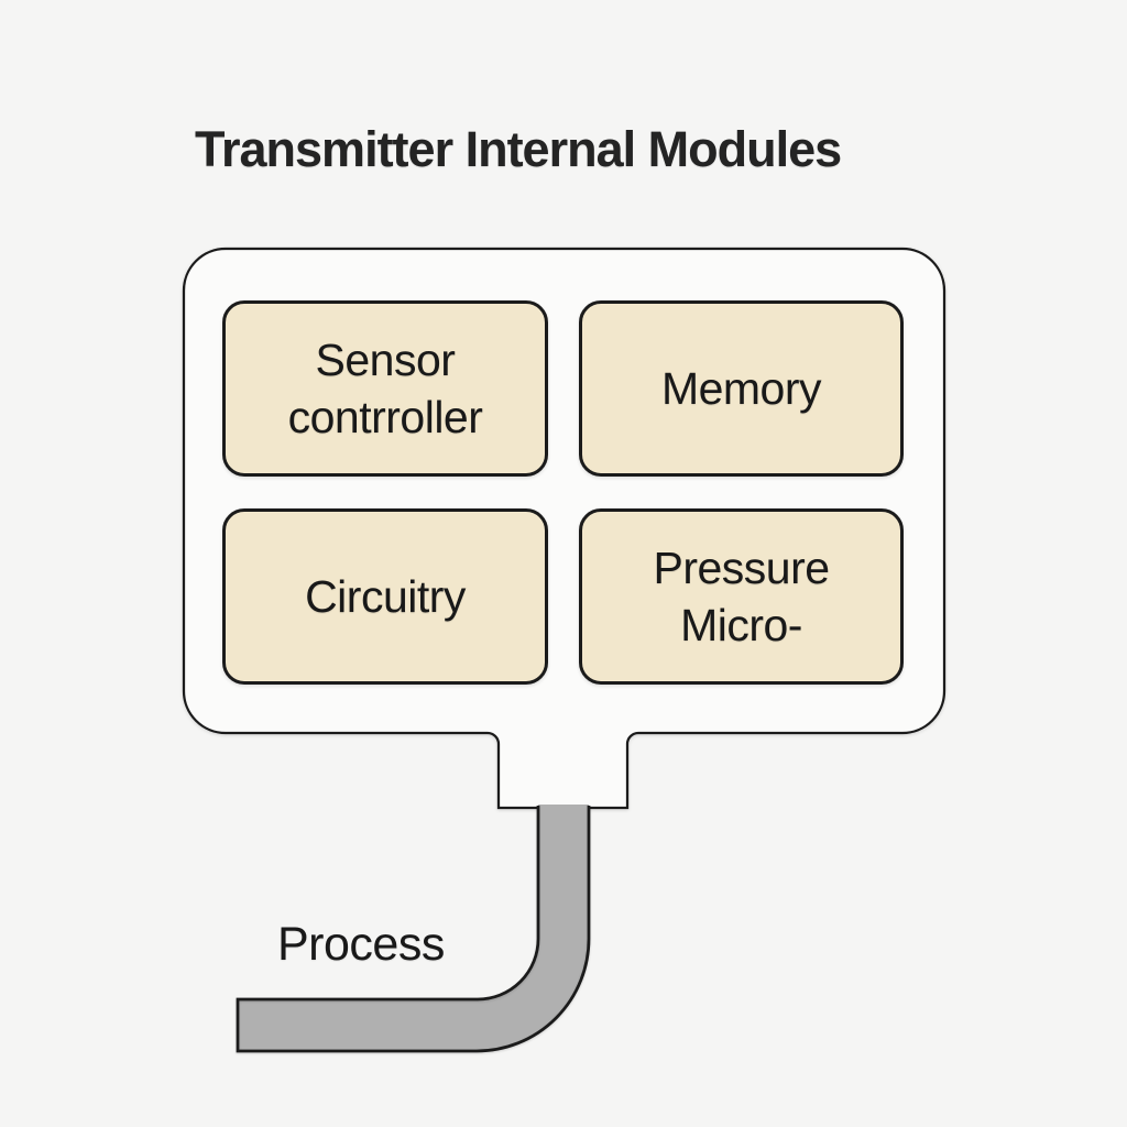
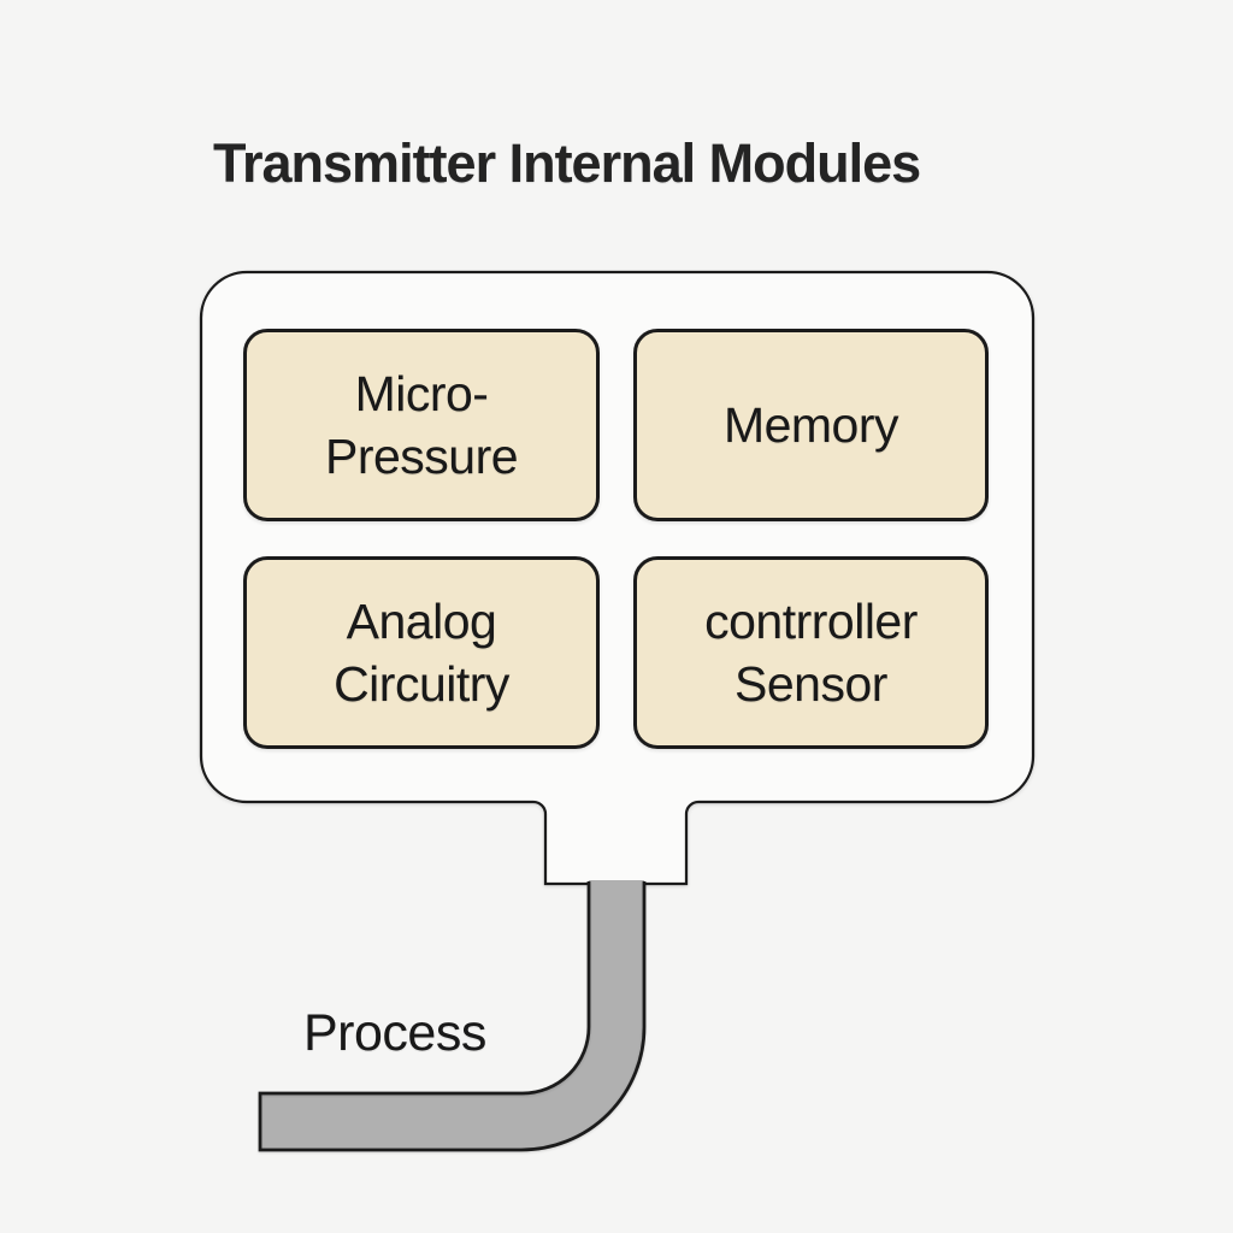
  Transmitter Internal Modules
- Sensor
+ Micro-
- contrroller
+ Pressure
  Memory
+ Analog
  Circuitry
- Pressure
+ contrroller
- Micro-
+ Sensor
  Process
